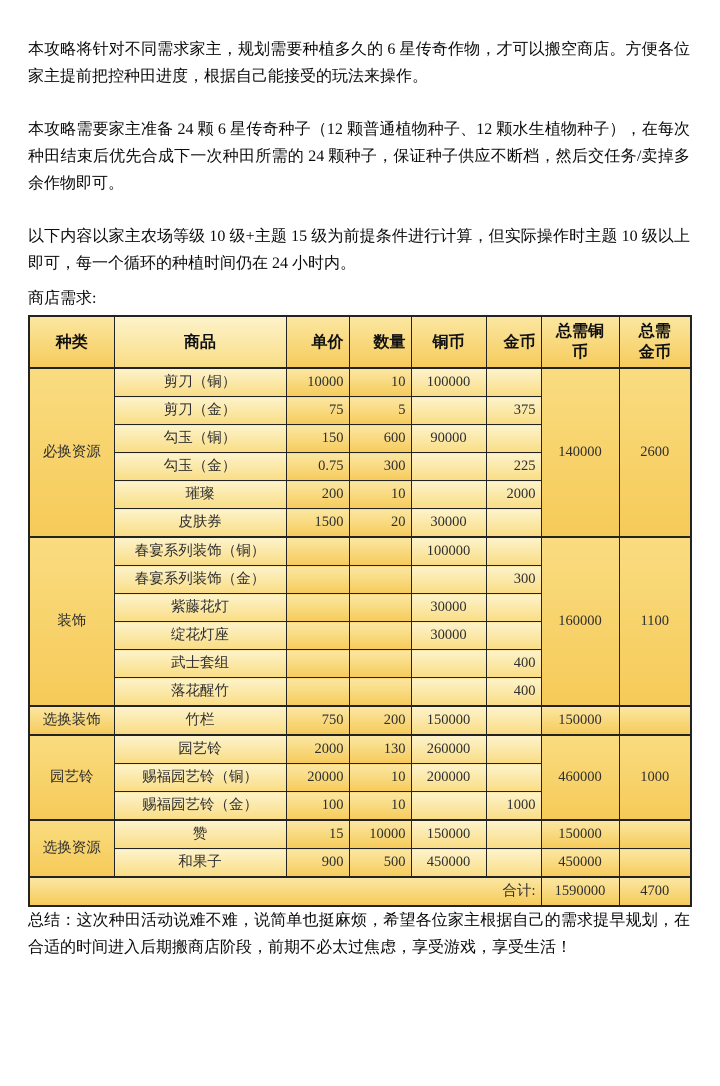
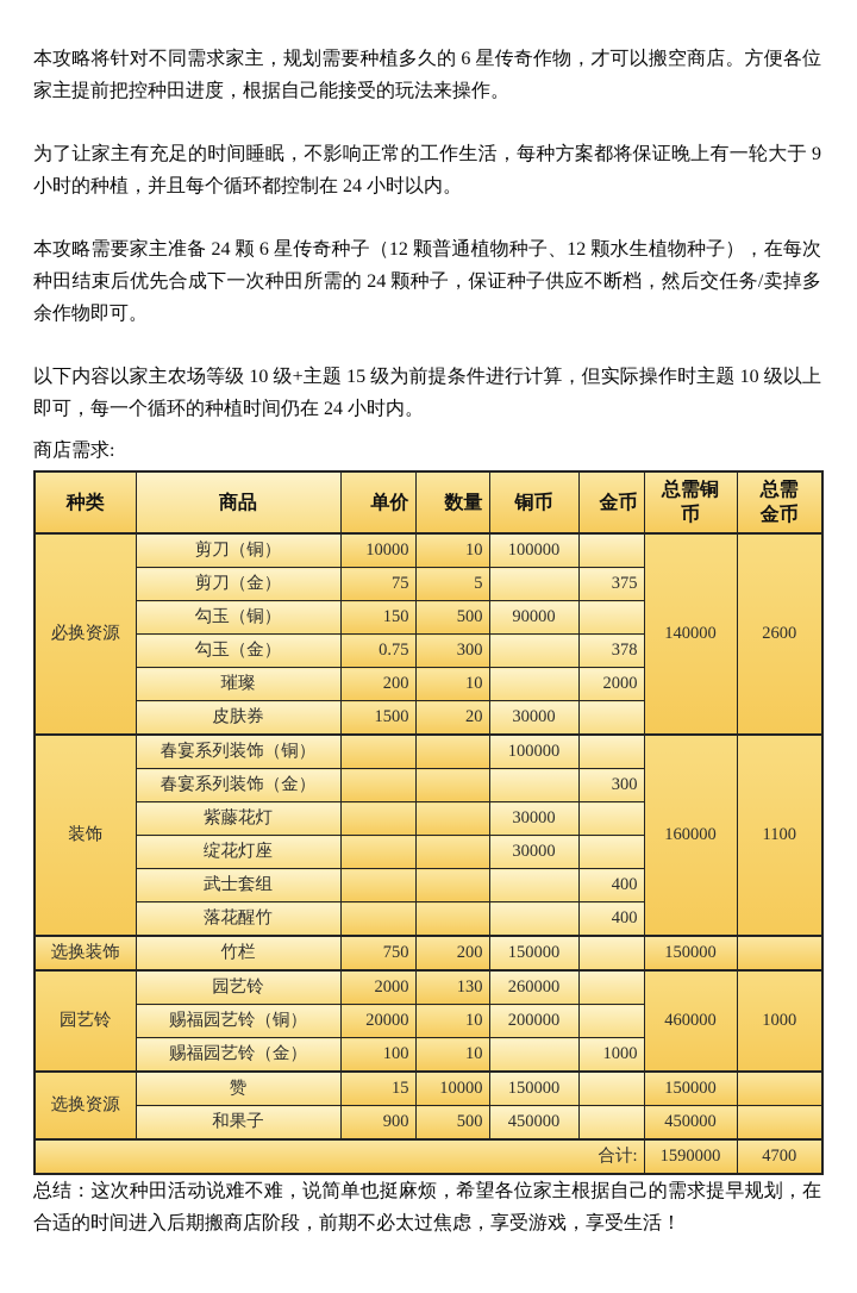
  本攻略将针对不同需求家主，规划需要种植多久的 6 星传奇作物，才可以搬空商店。方便各位家主提前把控种田进度，根据自己能接受的玩法来操作。
+ 为了让家主有充足的时间睡眠，不影响正常的工作生活，每种方案都将保证晚上有一轮大于 9 小时的种植，并且每个循环都控制在 24 小时以内。
  本攻略需要家主准备 24 颗 6 星传奇种子（12 颗普通植物种子、12 颗水生植物种子），在每次种田结束后优先合成下一次种田所需的 24 颗种子，保证种子供应不断档，然后交任务/卖掉多余作物即可。
  以下内容以家主农场等级 10 级+主题 15 级为前提条件进行计算，但实际操作时主题 10 级以上即可，每一个循环的种植时间仍在 24 小时内。
  商店需求:
  种类	商品	单价	数量	铜币	金币	总需铜 币	总需 金币
  必换资源	剪刀（铜）	10000	10	100000		140000	2600
  剪刀（金）	75	5		375
- 勾玉（铜）	150	600	90000
+ 勾玉（铜）	150	500	90000
- 勾玉（金）	0.75	300		225
+ 勾玉（金）	0.75	300		378
  璀璨	200	10		2000
  皮肤券	1500	20	30000
  装饰	春宴系列装饰（铜）			100000		160000	1100
  春宴系列装饰（金）				300
  紫藤花灯			30000
  绽花灯座			30000
  武士套组				400
  落花醒竹				400
  选换装饰	竹栏	750	200	150000		150000
  园艺铃	园艺铃	2000	130	260000		460000	1000
  赐福园艺铃（铜）	20000	10	200000
  赐福园艺铃（金）	100	10		1000
  选换资源	赞	15	10000	150000		150000
  和果子	900	500	450000		450000
  合计:	1590000	4700
  总结：这次种田活动说难不难，说简单也挺麻烦，希望各位家主根据自己的需求提早规划，在合适的时间进入后期搬商店阶段，前期不必太过焦虑，享受游戏，享受生活！
